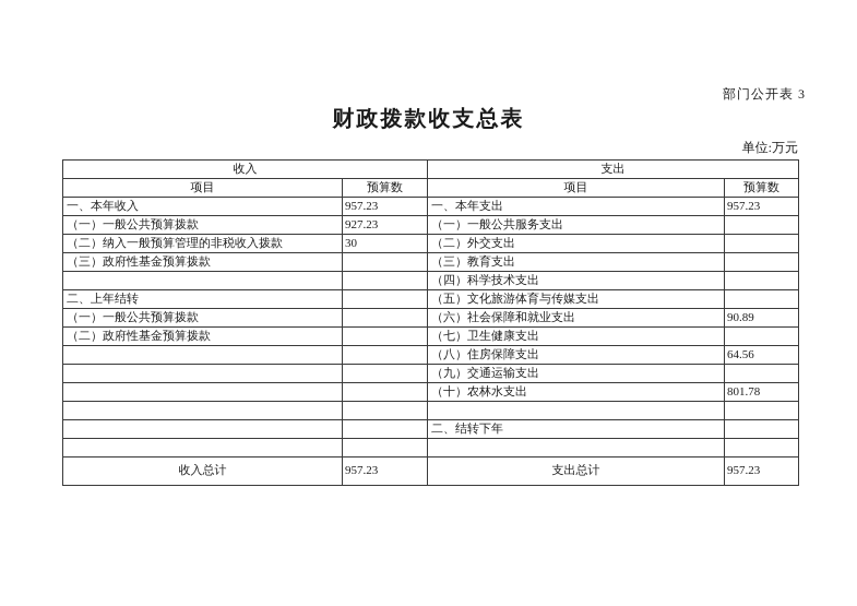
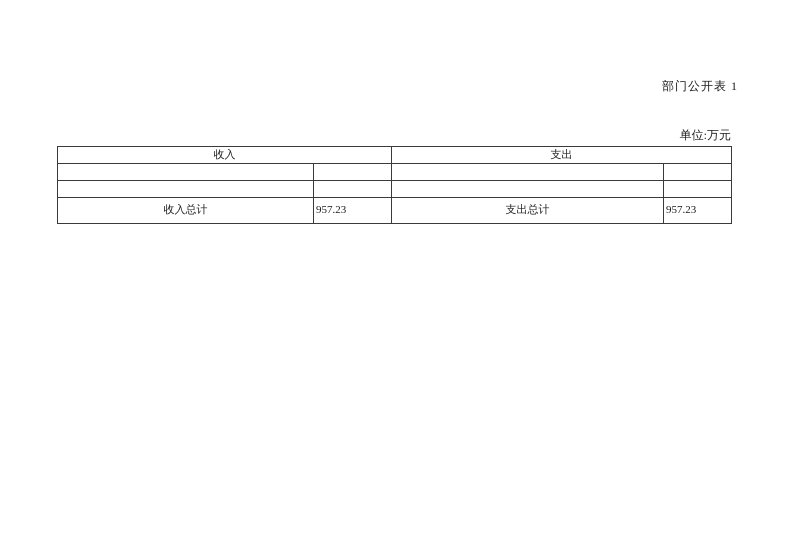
- 部门公开表 3
+ 部门公开表 1
- 财政拨款收支总表
  单位:万元
  收入	支出
- 项目	预算数	项目	预算数
- 一、本年收入	957.23	一、本年支出	957.23
- （一）一般公共预算拨款	927.23	（一）一般公共服务支出
- （二）纳入一般预算管理的非税收入拨款	30	（二）外交支出
- （三）政府性基金预算拨款		（三）教育支出
- 		（四）科学技术支出
- 二、上年结转		（五）文化旅游体育与传媒支出
- （一）一般公共预算拨款		（六）社会保障和就业支出	90.89
- （二）政府性基金预算拨款		（七）卫生健康支出
- 		（八）住房保障支出	64.56
- 		（九）交通运输支出
- 		（十）农林水支出	801.78
- 		二、结转下年
  收入总计	957.23	支出总计	957.23
